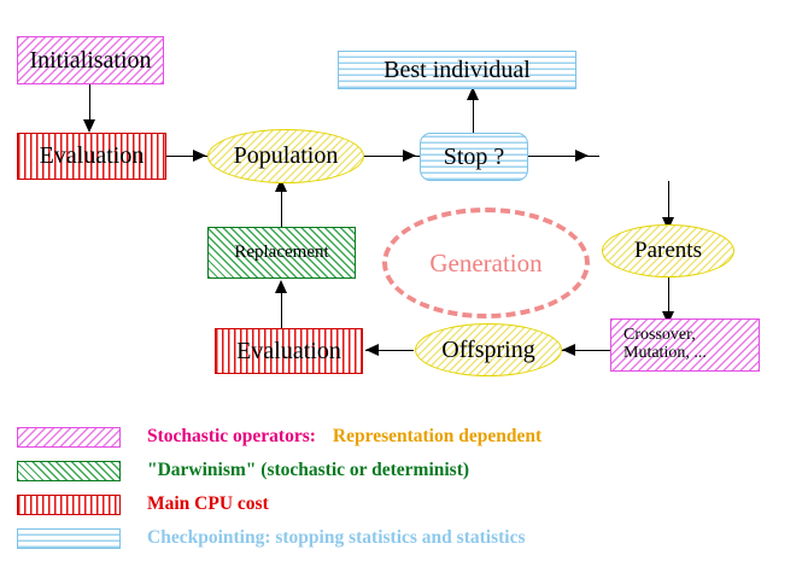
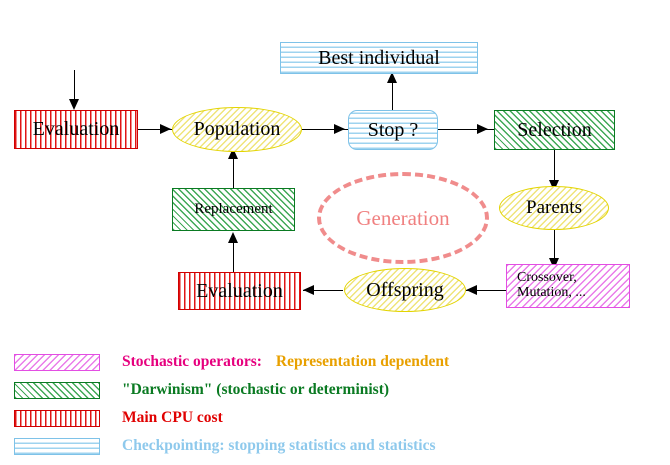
  Generation
- Initialisation
  Evaluation
  Population
  Stop ?
  Best individual
+ Selection
  Parents
  Crossover,
  Mutation, ...
  Offspring
  Evaluation
  Replacement
  Stochastic operators: Representation dependent
  "Darwinism" (stochastic or determinist)
  Main CPU cost
  Checkpointing: stopping statistics and statistics
